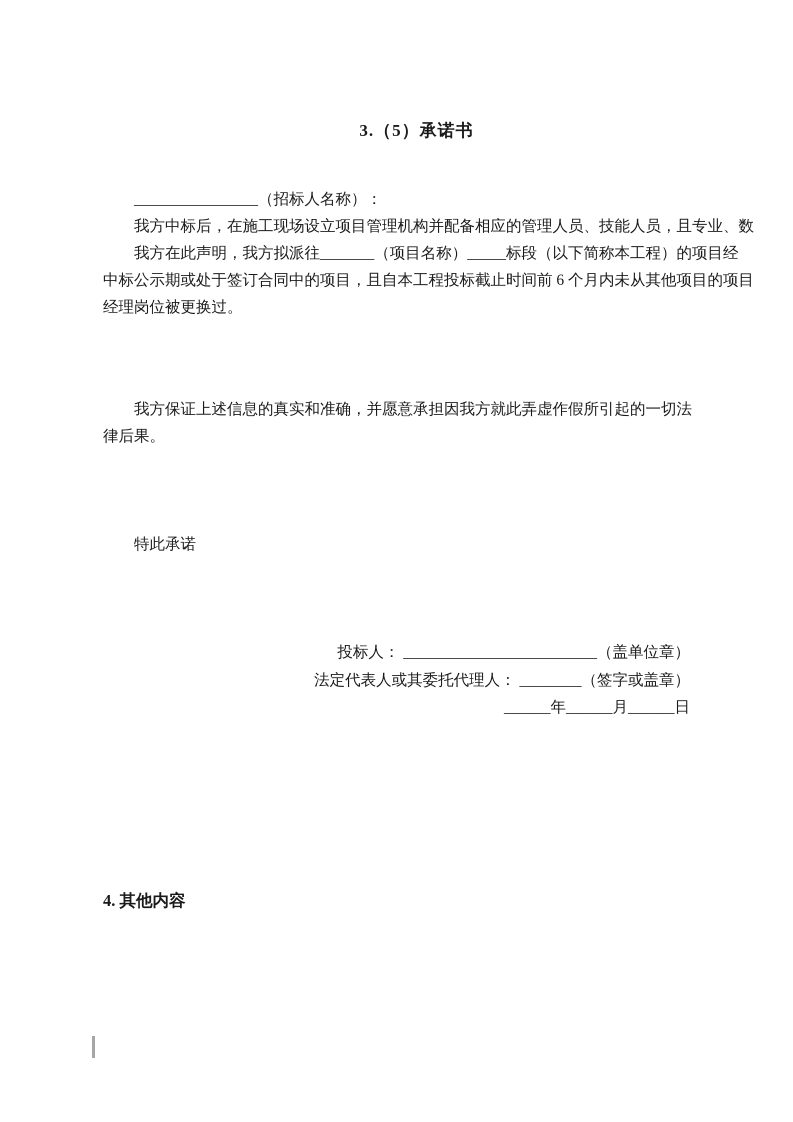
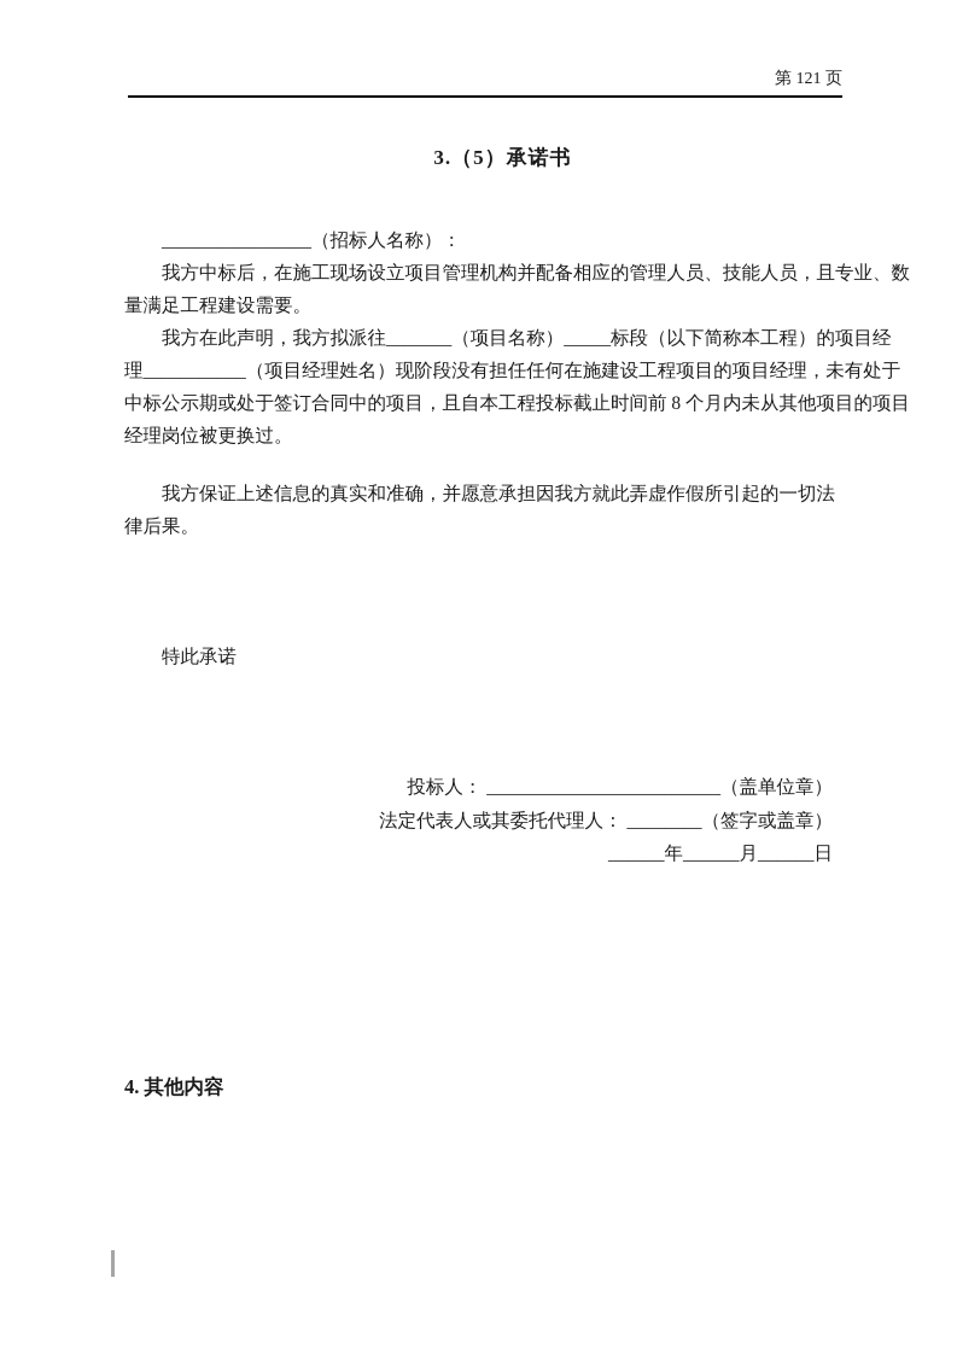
+ 第 121 页
  3.（5）承诺书
  ________________（招标人名称）：
  我方中标后，在施工现场设立项目管理机构并配备相应的管理人员、技能人员，且专业、数
+ 量满足工程建设需要。
  我方在此声明，我方拟派往_______（项目名称）_____标段（以下简称本工程）的项目经
+ 理___________（项目经理姓名）现阶段没有担任任何在施建设工程项目的项目经理，未有处于
- 中标公示期或处于签订合同中的项目，且自本工程投标截止时间前 6 个月内未从其他项目的项目
+ 中标公示期或处于签订合同中的项目，且自本工程投标截止时间前 8 个月内未从其他项目的项目
  经理岗位被更换过。
  我方保证上述信息的真实和准确，并愿意承担因我方就此弄虚作假所引起的一切法律后果。
  特此承诺
  投标人： _________________________（盖单位章）
  法定代表人或其委托代理人： ________（签字或盖章）
  ______年______月______日
  4. 其他内容
